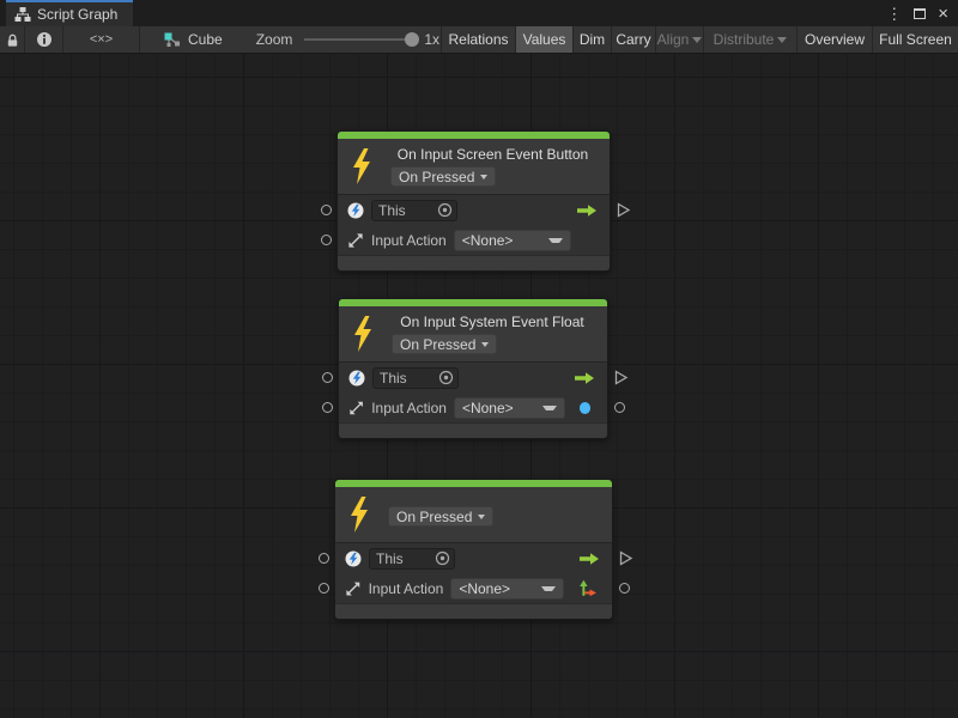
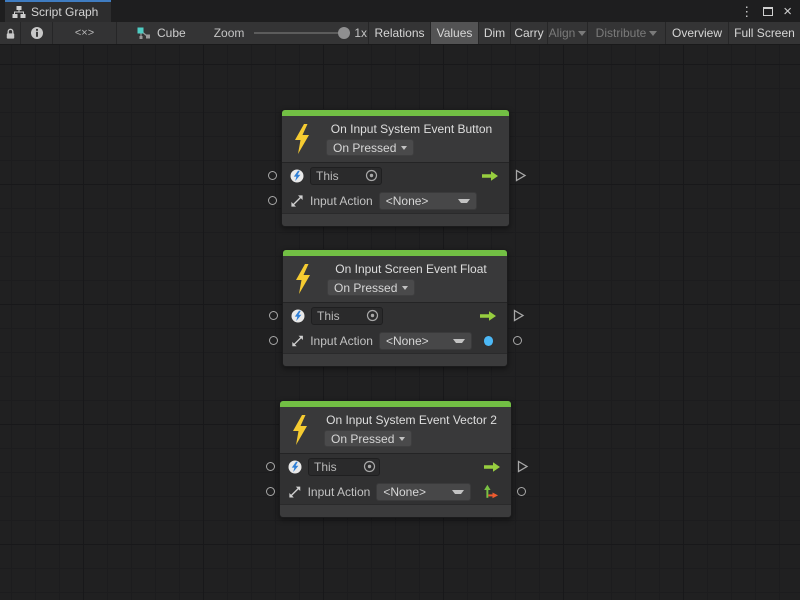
  Script Graph
  ⋮
  ×
  <×>
  Cube
  Zoom
  1x
  Relations
  Values
  Dim
  Carry
  Align
  Distribute
  Overview
  Full Screen
- On Input Screen Event Button
+ On Input System Event Button
  On Pressed
  This
  Input Action
  <None>
- On Input System Event Float
+ On Input Screen Event Float
  On Pressed
  This
  Input Action
  <None>
+ On Input System Event Vector 2
  On Pressed
  This
  Input Action
  <None>
